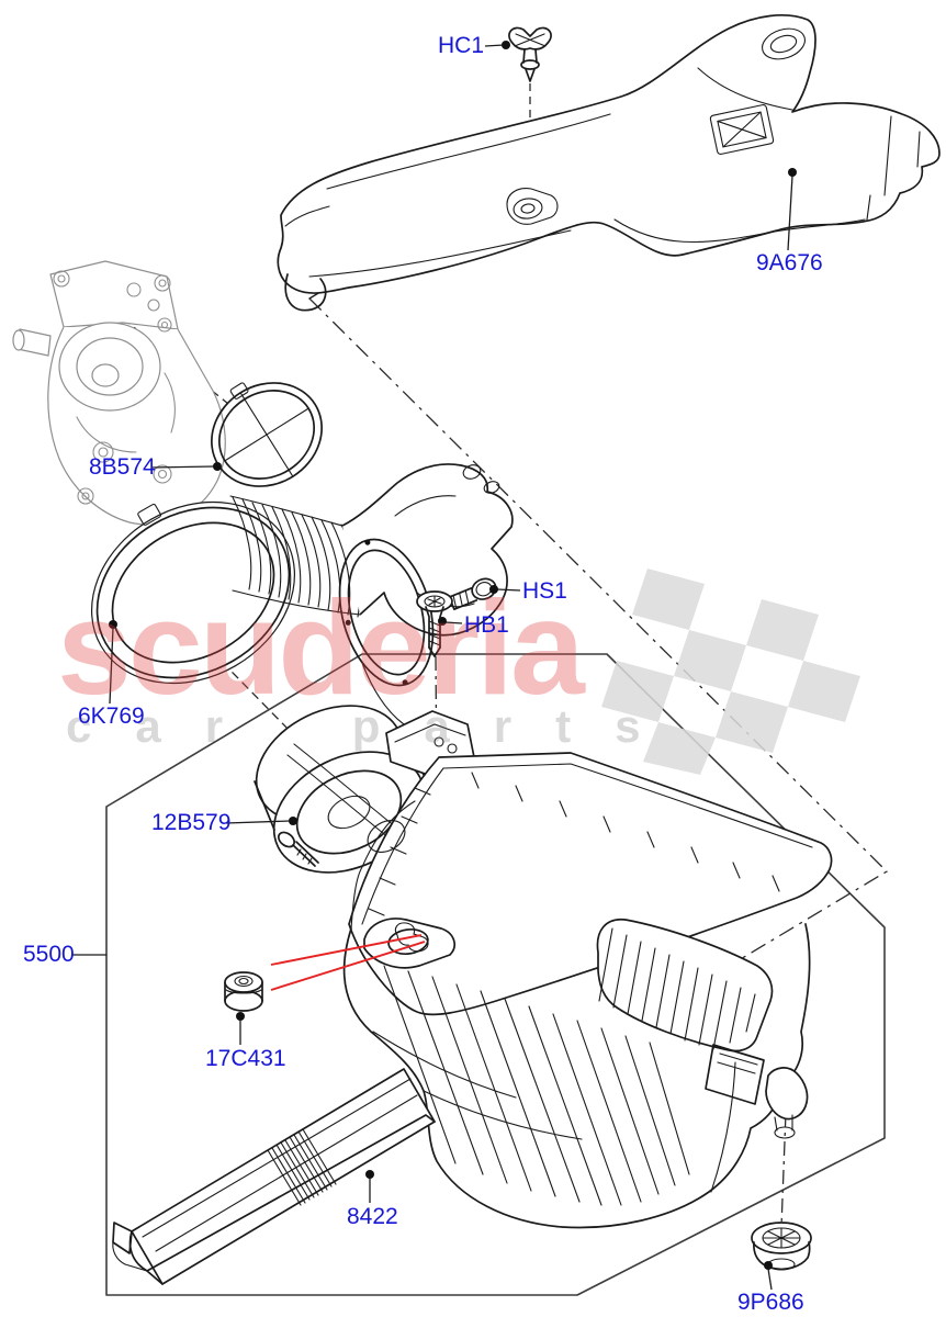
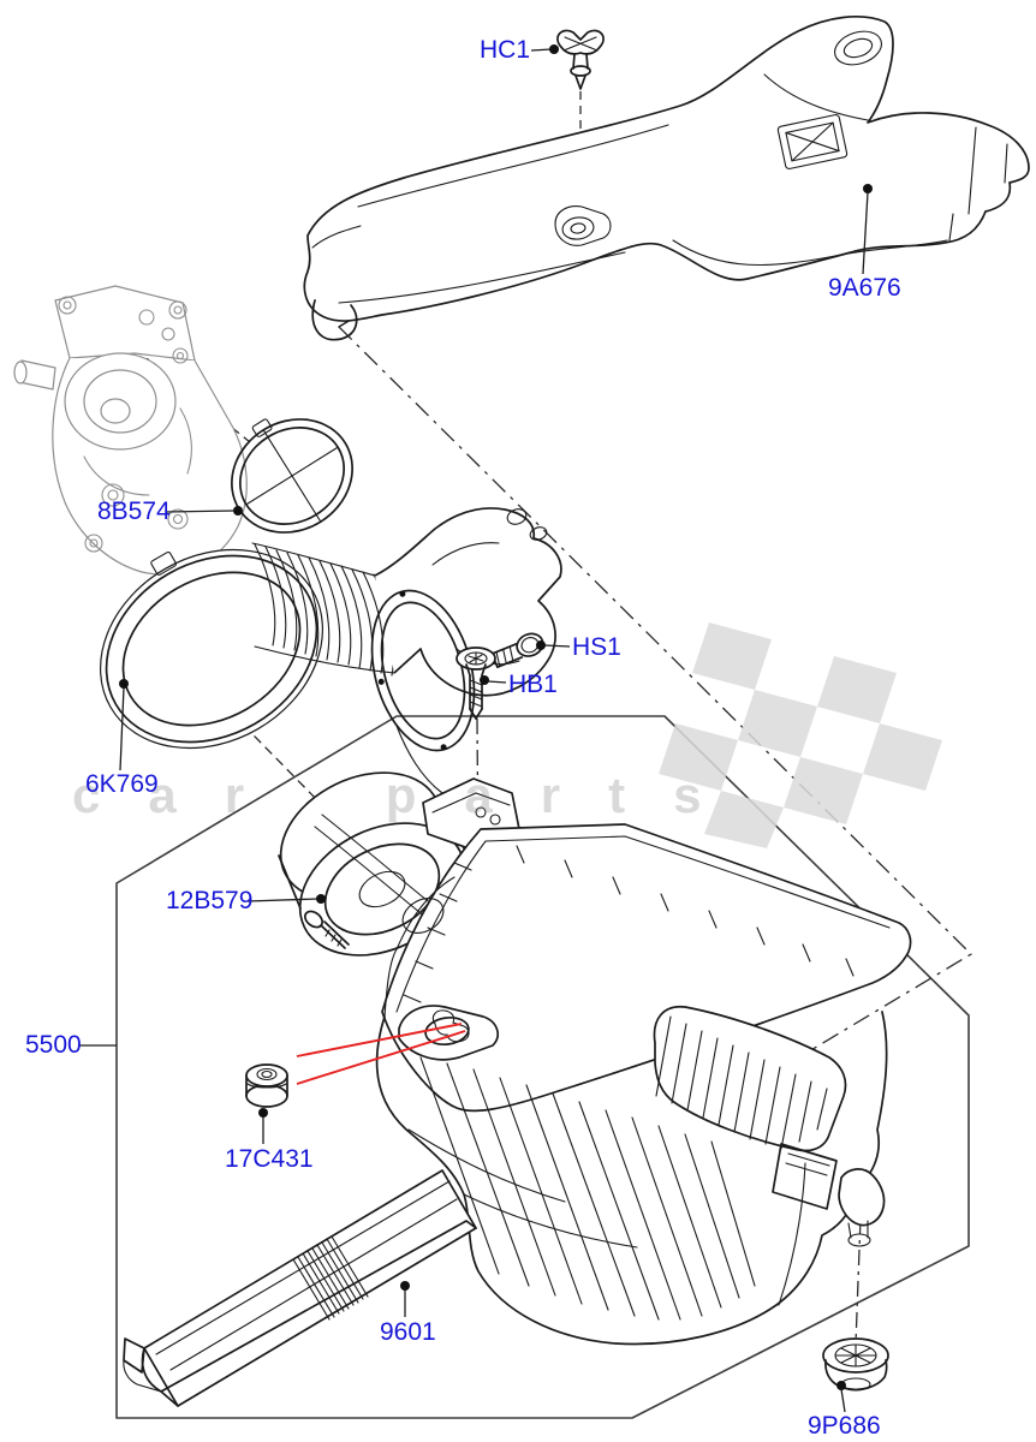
- scuderia
  car parts
  HC1
  9A676
  8B574
  HS1
  HB1
  6K769
  12B579
  5500
  17C431
- 8422
+ 9601
  9P686
